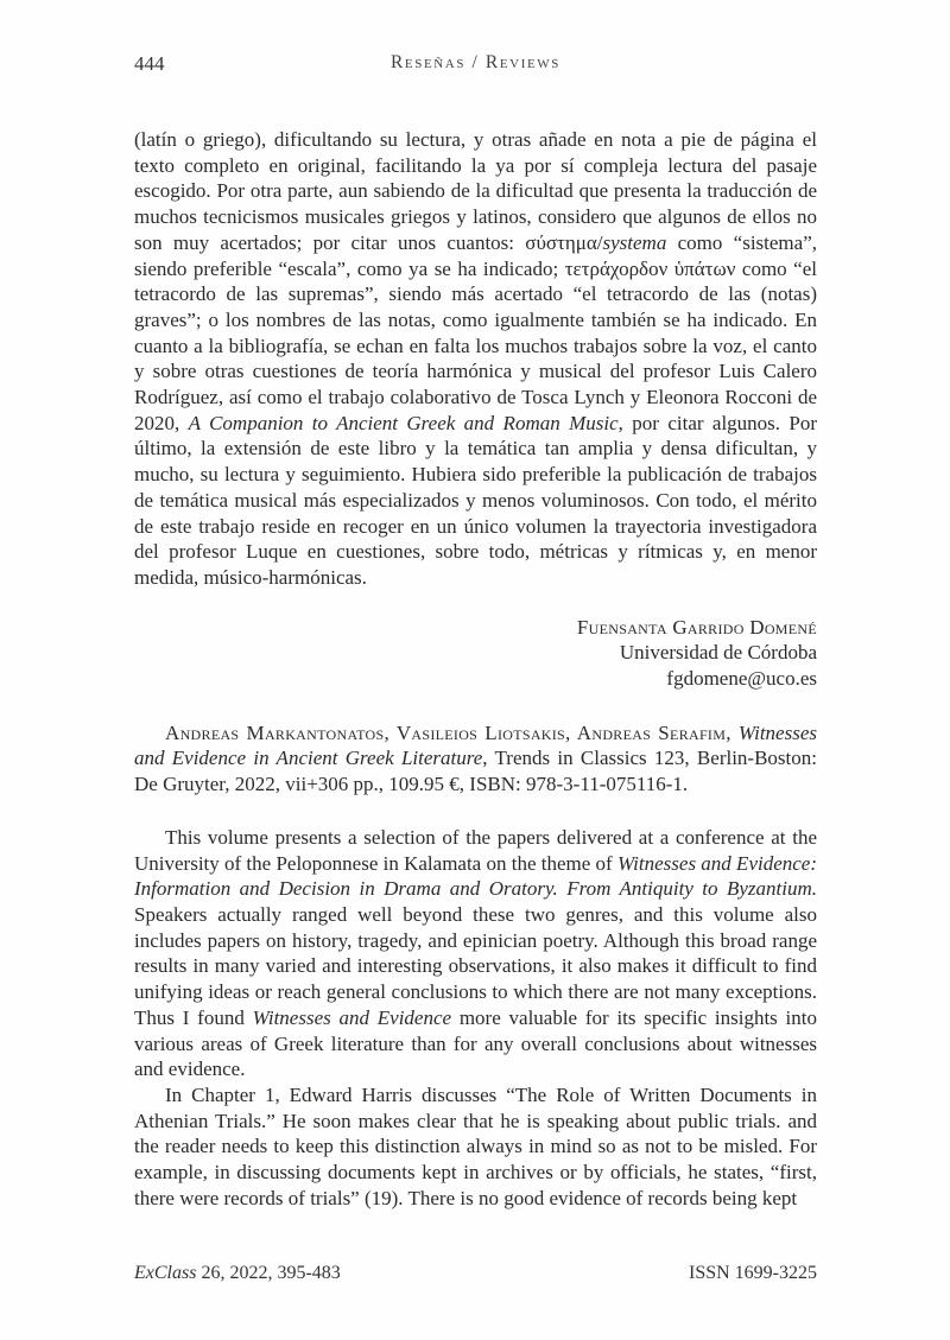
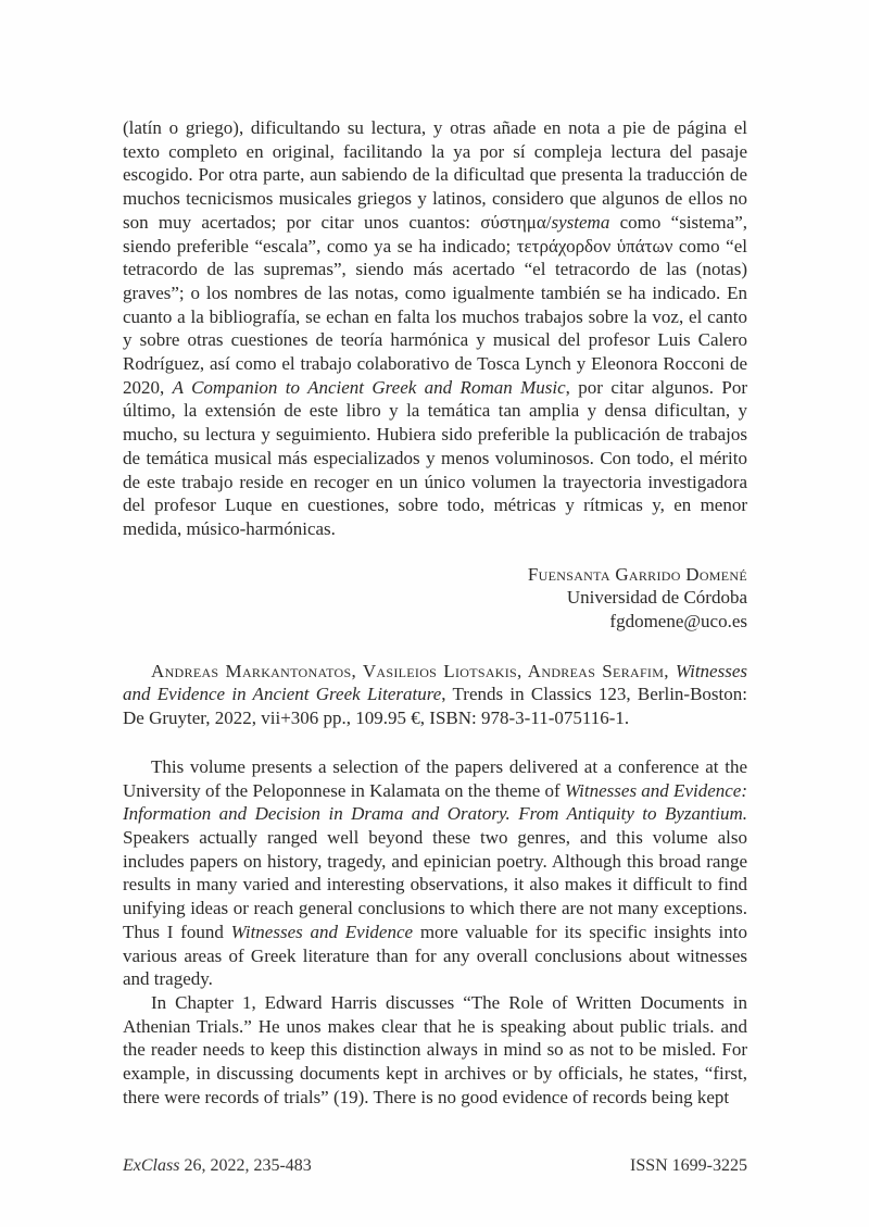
- 444
- Reseñas / Reviews
  (latín o griego), dificultando su lectura, y otras añade en nota a pie de página el texto completo en original, facilitando la ya por sí compleja lectura del pasaje escogido. Por otra parte, aun sabiendo de la dificultad que presenta la traducción de muchos tecnicismos musicales griegos y latinos, considero que algunos de ellos no son muy acertados; por citar unos cuantos: σύστημα/systema como “sistema”, siendo preferible “escala”, como ya se ha indicado; τετράχορδον ὑπάτων como “el tetracordo de las supremas”, siendo más acertado “el tetracordo de las (notas) graves”; o los nombres de las notas, como igualmente también se ha indicado. En cuanto a la bibliografía, se echan en falta los muchos trabajos sobre la voz, el canto y sobre otras cuestiones de teoría harmónica y musical del profesor Luis Calero Rodríguez, así como el trabajo colaborativo de Tosca Lynch y Eleonora Rocconi de 2020, A Companion to Ancient Greek and Roman Music, por citar algunos. Por último, la extensión de este libro y la temática tan amplia y densa dificultan, y mucho, su lectura y seguimiento. Hubiera sido preferible la publicación de trabajos de temática musical más especializados y menos voluminosos. Con todo, el mérito de este trabajo reside en recoger en un único volumen la trayectoria investigadora del profesor Luque en cuestiones, sobre todo, métricas y rítmicas y, en menor medida, músico-harmónicas.
  Fuensanta Garrido Domené
  Universidad de Córdoba
  fgdomene@uco.es
  Andreas Markantonatos, Vasileios Liotsakis, Andreas Serafim, Witnesses and Evidence in Ancient Greek Literature, Trends in Classics 123, Berlin-Boston: De Gruyter, 2022, vii+306 pp., 109.95 €, ISBN: 978-3-11-075116-1.
- This volume presents a selection of the papers delivered at a conference at the University of the Peloponnese in Kalamata on the theme of Witnesses and Evidence: Information and Decision in Drama and Oratory. From Antiquity to Byzantium. Speakers actually ranged well beyond these two genres, and this volume also includes papers on history, tragedy, and epinician poetry. Although this broad range results in many varied and interesting observations, it also makes it difficult to find unifying ideas or reach general conclusions to which there are not many exceptions. Thus I found Witnesses and Evidence more valuable for its specific insights into various areas of Greek literature than for any overall conclusions about witnesses and evidence.
+ This volume presents a selection of the papers delivered at a conference at the University of the Peloponnese in Kalamata on the theme of Witnesses and Evidence: Information and Decision in Drama and Oratory. From Antiquity to Byzantium. Speakers actually ranged well beyond these two genres, and this volume also includes papers on history, tragedy, and epinician poetry. Although this broad range results in many varied and interesting observations, it also makes it difficult to find unifying ideas or reach general conclusions to which there are not many exceptions. Thus I found Witnesses and Evidence more valuable for its specific insights into various areas of Greek literature than for any overall conclusions about witnesses and tragedy.
- In Chapter 1, Edward Harris discusses “The Role of Written Documents in Athenian Trials.” He soon makes clear that he is speaking about public trials. and the reader needs to keep this distinction always in mind so as not to be misled. For example, in discussing documents kept in archives or by officials, he states, “first, there were records of trials” (19). There is no good evidence of records being kept
+ In Chapter 1, Edward Harris discusses “The Role of Written Documents in Athenian Trials.” He unos makes clear that he is speaking about public trials. and the reader needs to keep this distinction always in mind so as not to be misled. For example, in discussing documents kept in archives or by officials, he states, “first, there were records of trials” (19). There is no good evidence of records being kept
- ExClass 26, 2022, 395-483
+ ExClass 26, 2022, 235-483
  ISSN 1699-3225
